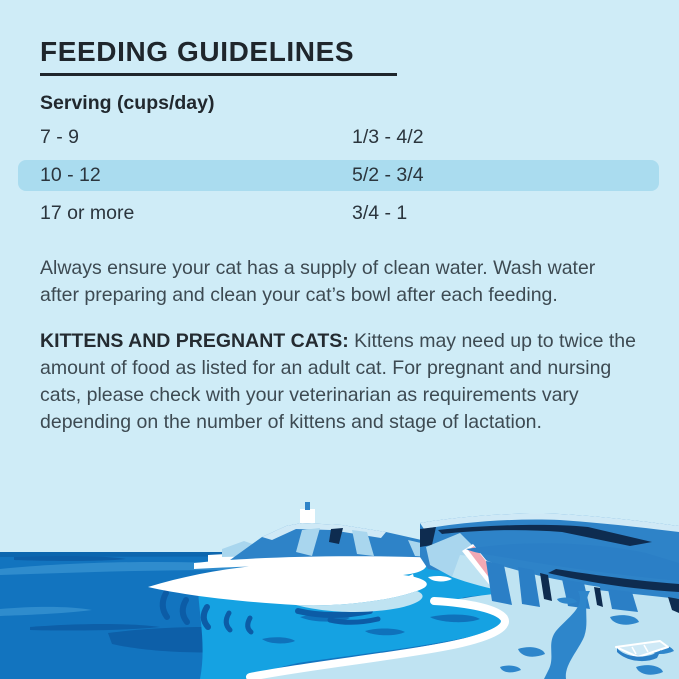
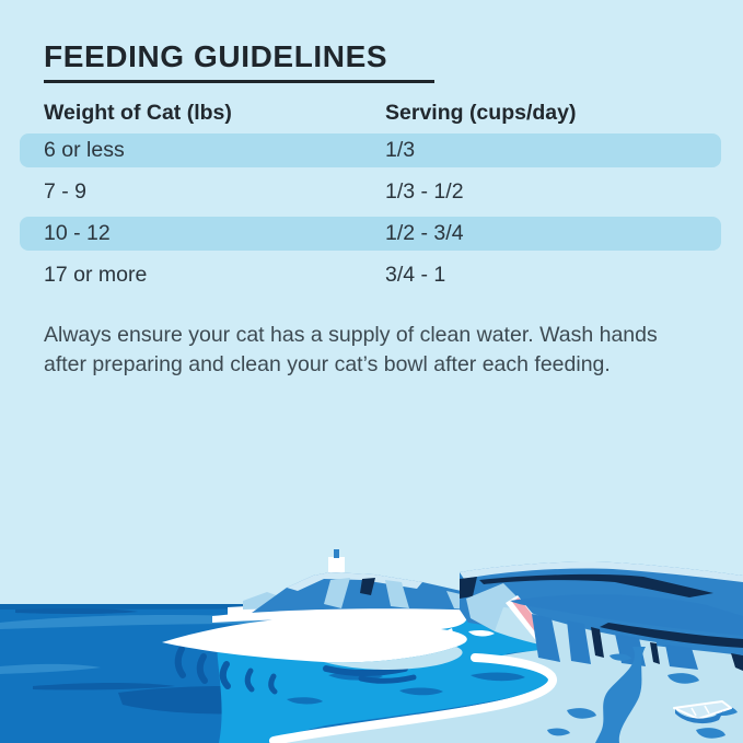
  FEEDING GUIDELINES
+ Weight of Cat (lbs)
  Serving (cups/day)
+ 6 or less
+ 1/3
  7 - 9
- 1/3 - 4/2
+ 1/3 - 1/2
  10 - 12
- 5/2 - 3/4
+ 1/2 - 3/4
  17 or more
  3/4 - 1
- Always ensure your cat has a supply of clean water. Wash water after preparing and clean your cat’s bowl after each feeding.
+ Always ensure your cat has a supply of clean water. Wash hands after preparing and clean your cat’s bowl after each feeding.
- KITTENS AND PREGNANT CATS: Kittens may need up to twice the amount of food as listed for an adult cat. For pregnant and nursing cats, please check with your veterinarian as requirements vary depending on the number of kittens and stage of lactation.
